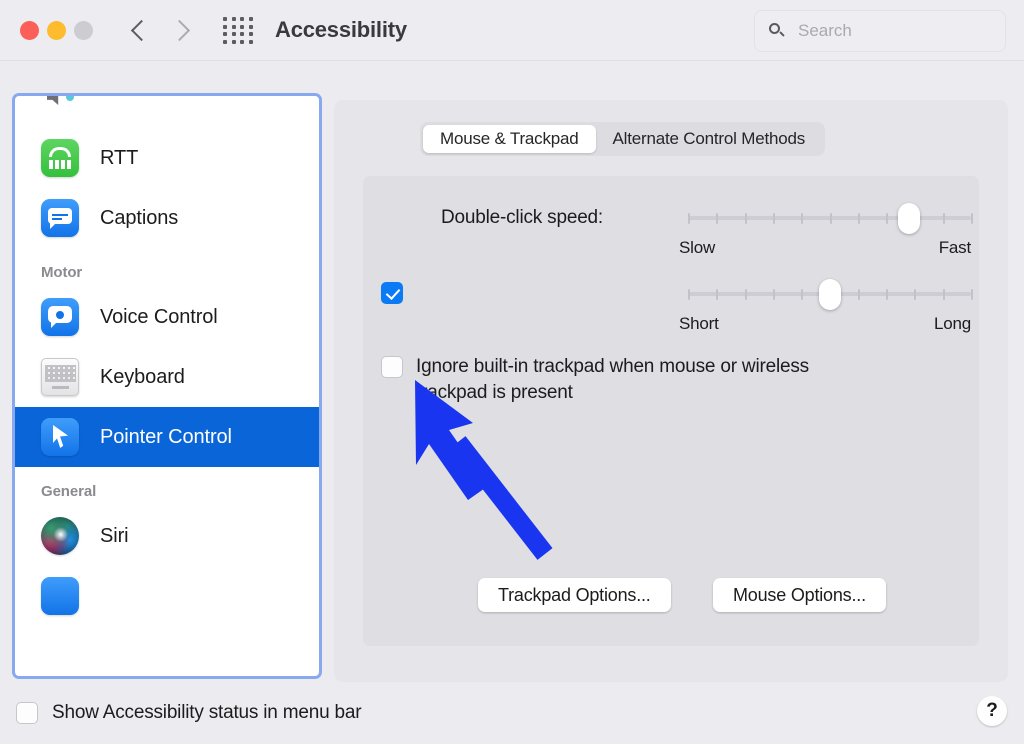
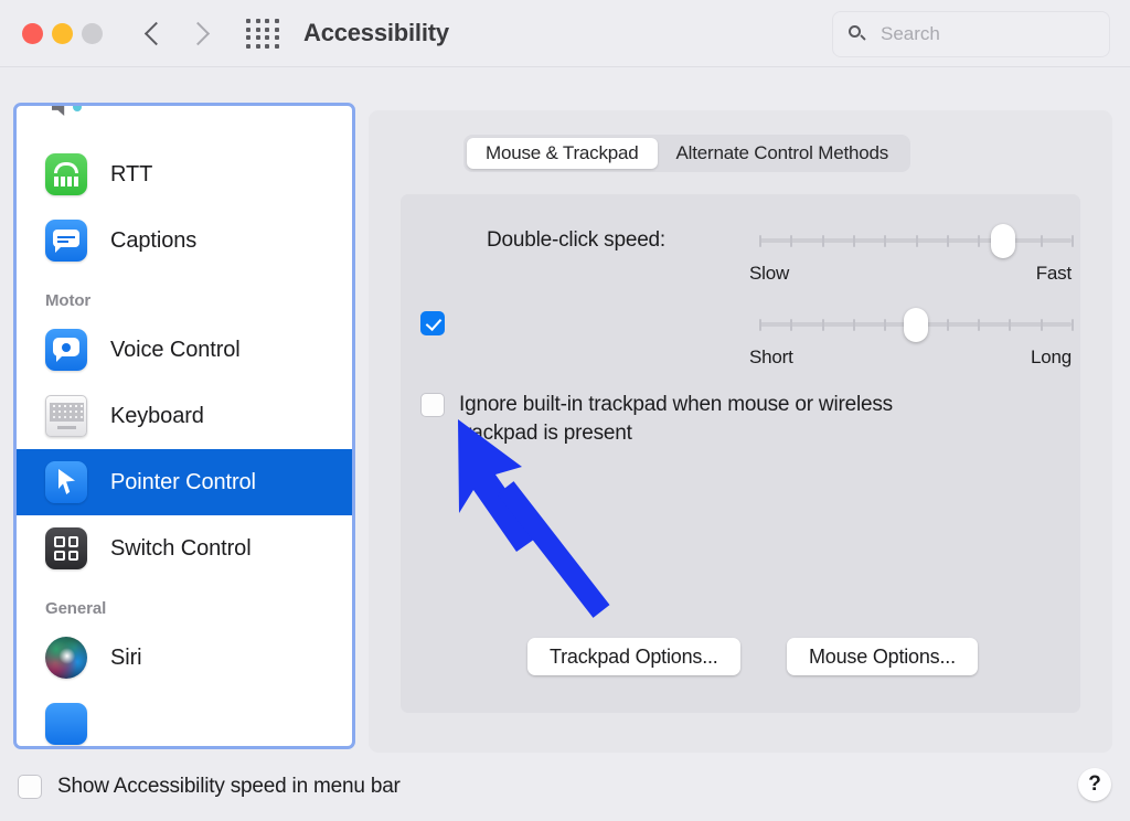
  Accessibility
  Search
  RTT
  Captions
  Motor
  Voice Control
  Keyboard
  Pointer Control
+ Switch Control
  General
  Siri
  Mouse & Trackpad
  Alternate Control Methods
  Double-click speed:
  Slow
  Fast
  Short
  Long
  Ignore built-in trackpad when mouse or wireless ackpad is present
  Trackpad Options...
  Mouse Options...
- Show Accessibility status in menu bar
+ Show Accessibility speed in menu bar
  ?
